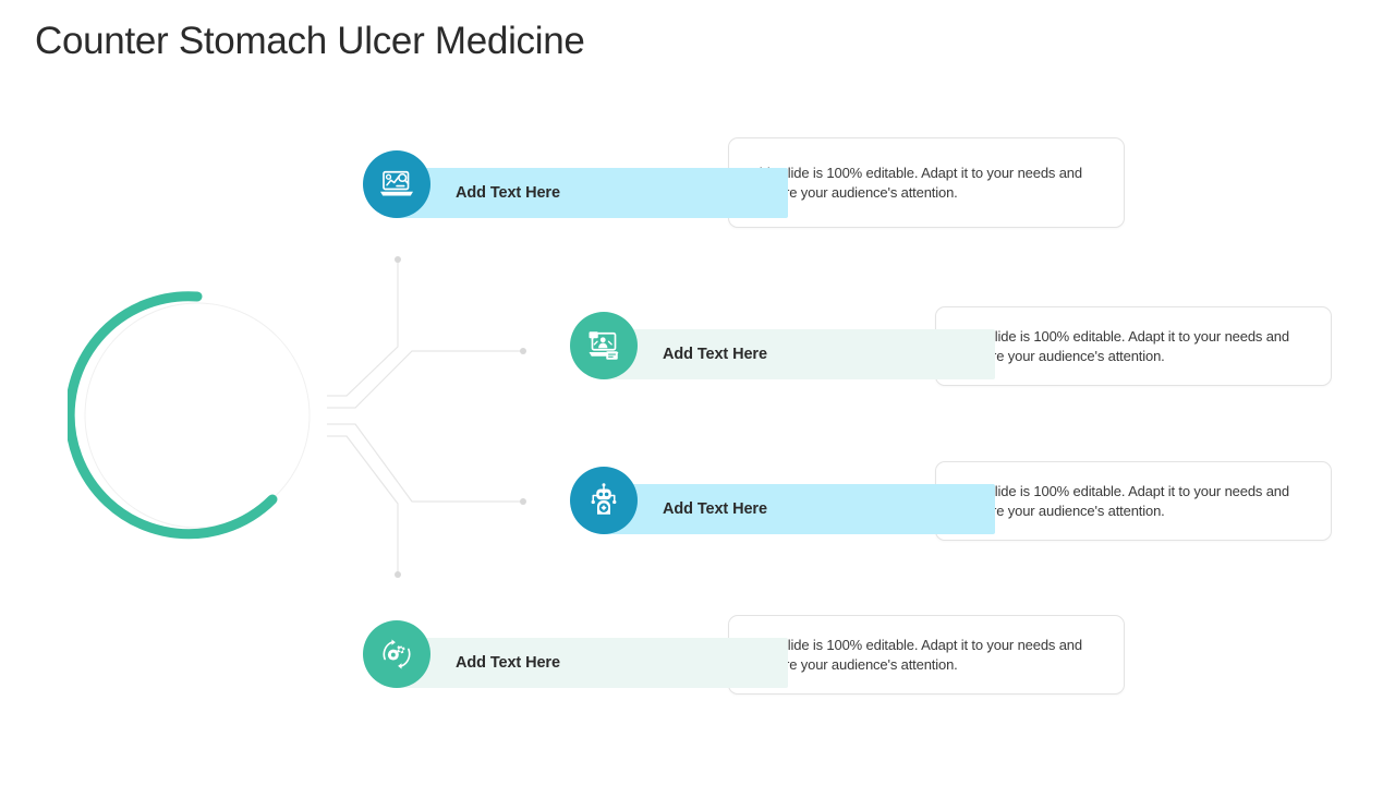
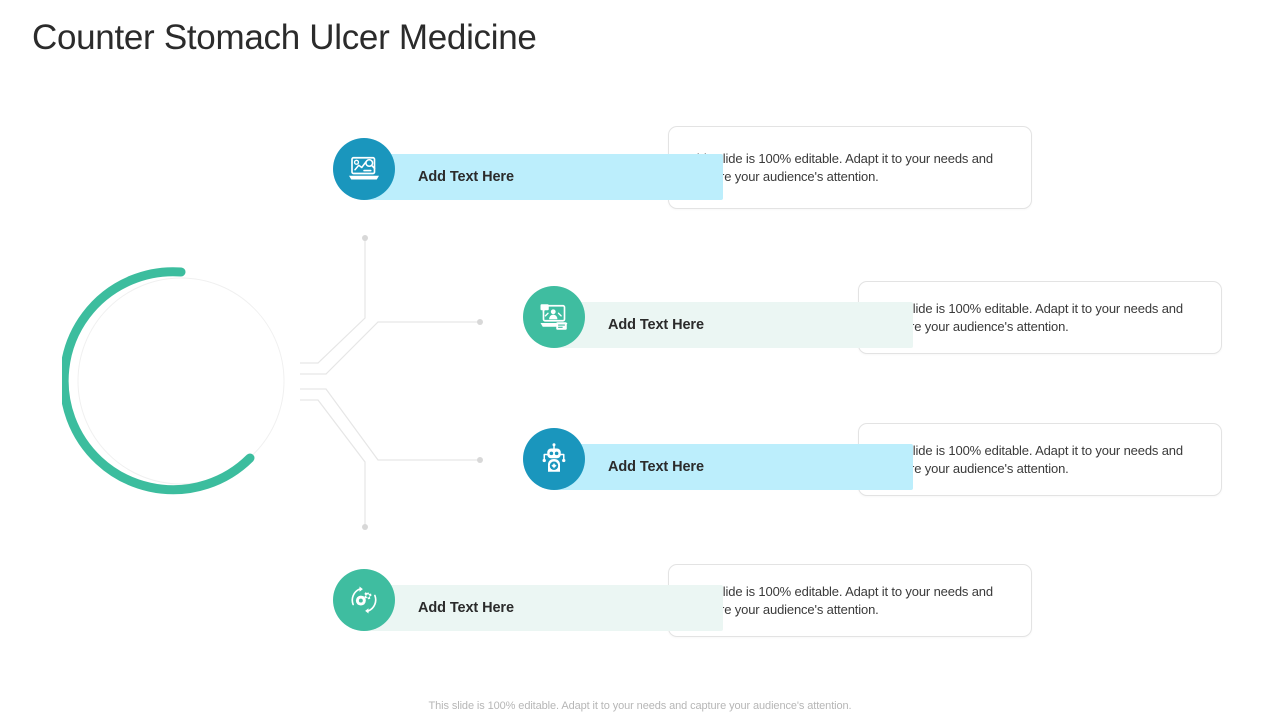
  Counter Stomach Ulcer Medicine
  lide is 100% editable. Adapt it to your needs and e your audience's attention.
  Add Text Here
  lide is 100% editable. Adapt it to your needs and e your audience's attention.
  Add Text Here
  lide is 100% editable. Adapt it to your needs and e your audience's attention.
  Add Text Here
  lide is 100% editable. Adapt it to your needs and e your audience's attention.
  Add Text Here
+ This slide is 100% editable. Adapt it to your needs and capture your audience's attention.
